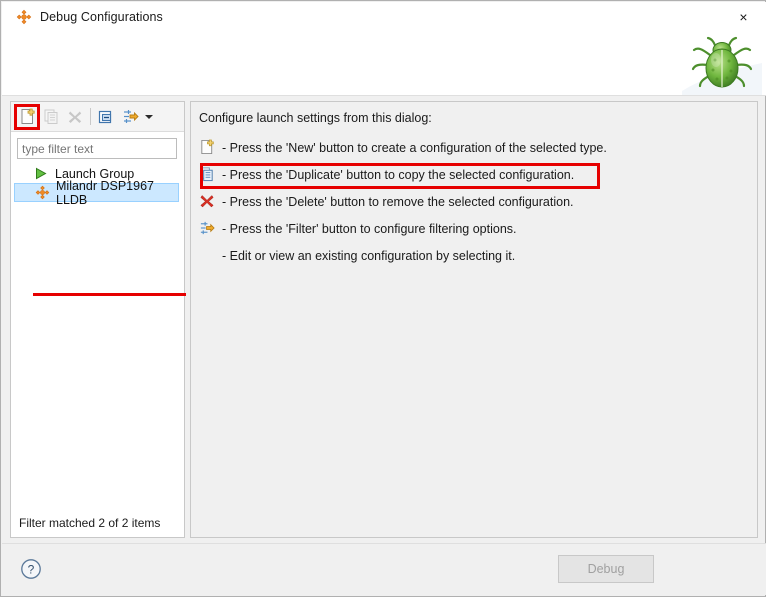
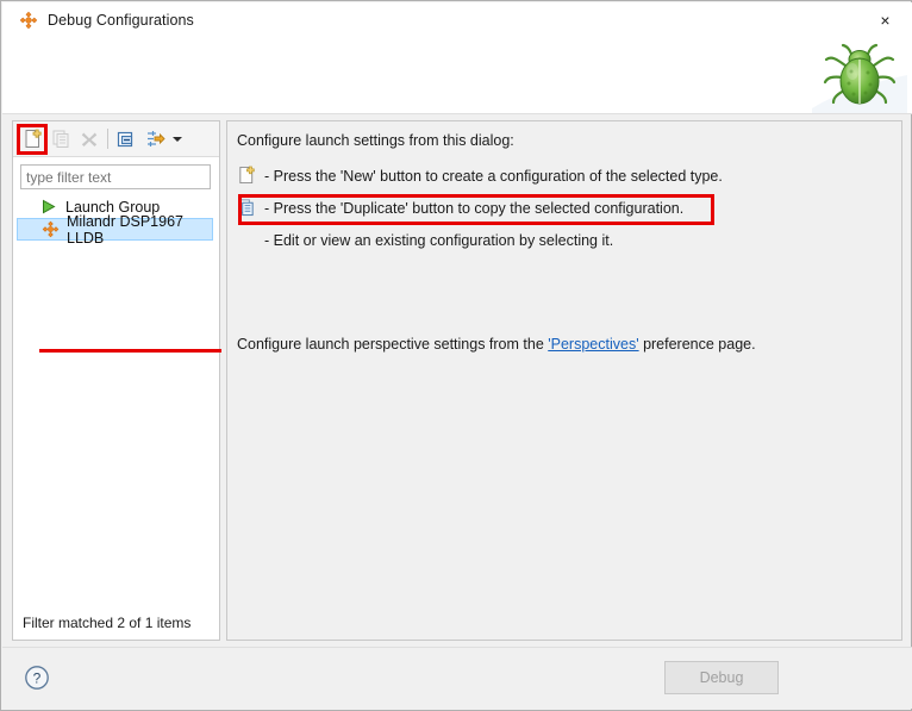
  Debug Configurations
  ×
  type filter text
  Launch Group
  Milandr DSP1967 LLDB
- Filter matched 2 of 2 items
+ Filter matched 2 of 1 items
  Configure launch settings from this dialog:
  - Press the 'New' button to create a configuration of the selected type.
  - Press the 'Duplicate' button to copy the selected configuration.
- - Press the 'Delete' button to remove the selected configuration.
- - Press the 'Filter' button to configure filtering options.
  - Edit or view an existing configuration by selecting it.
+ Configure launch perspective settings from the 'Perspectives' preference page.
  ?
  Debug
